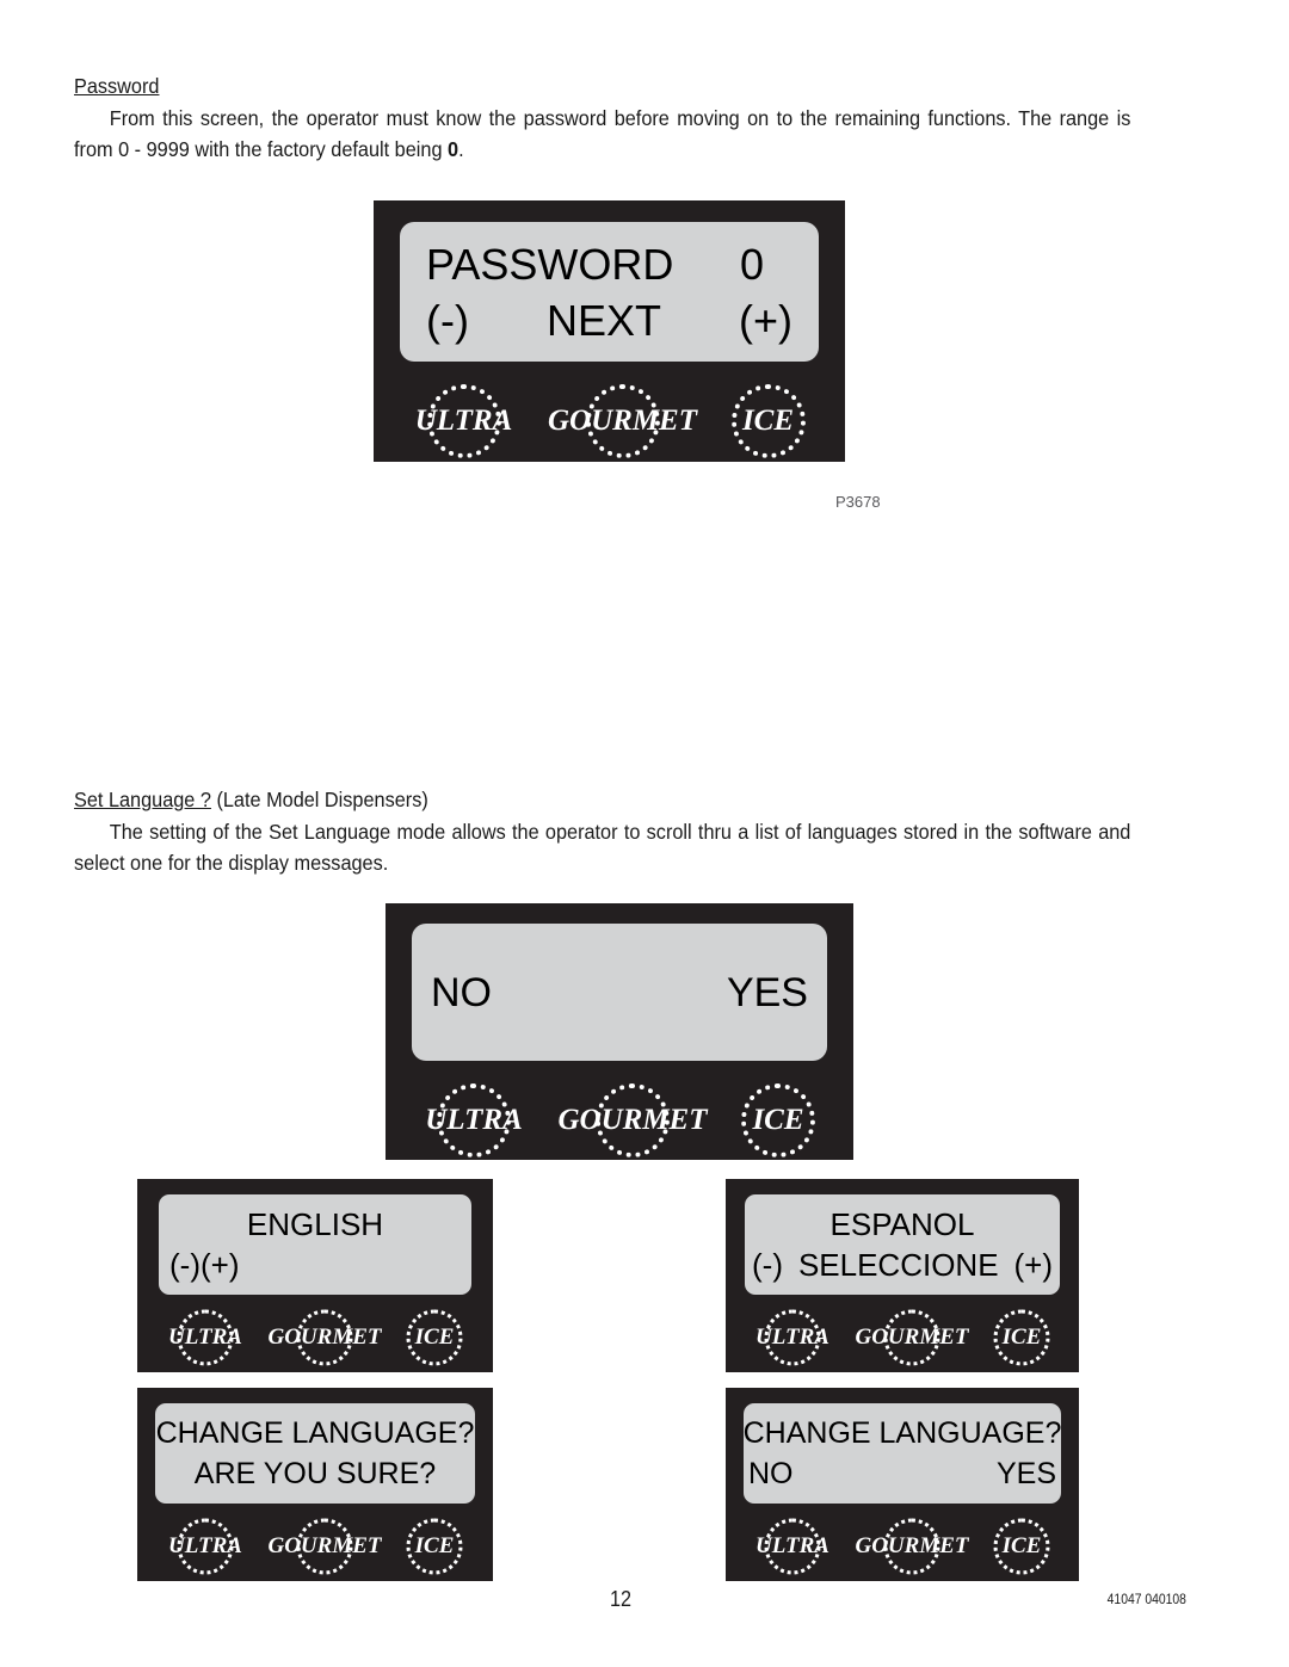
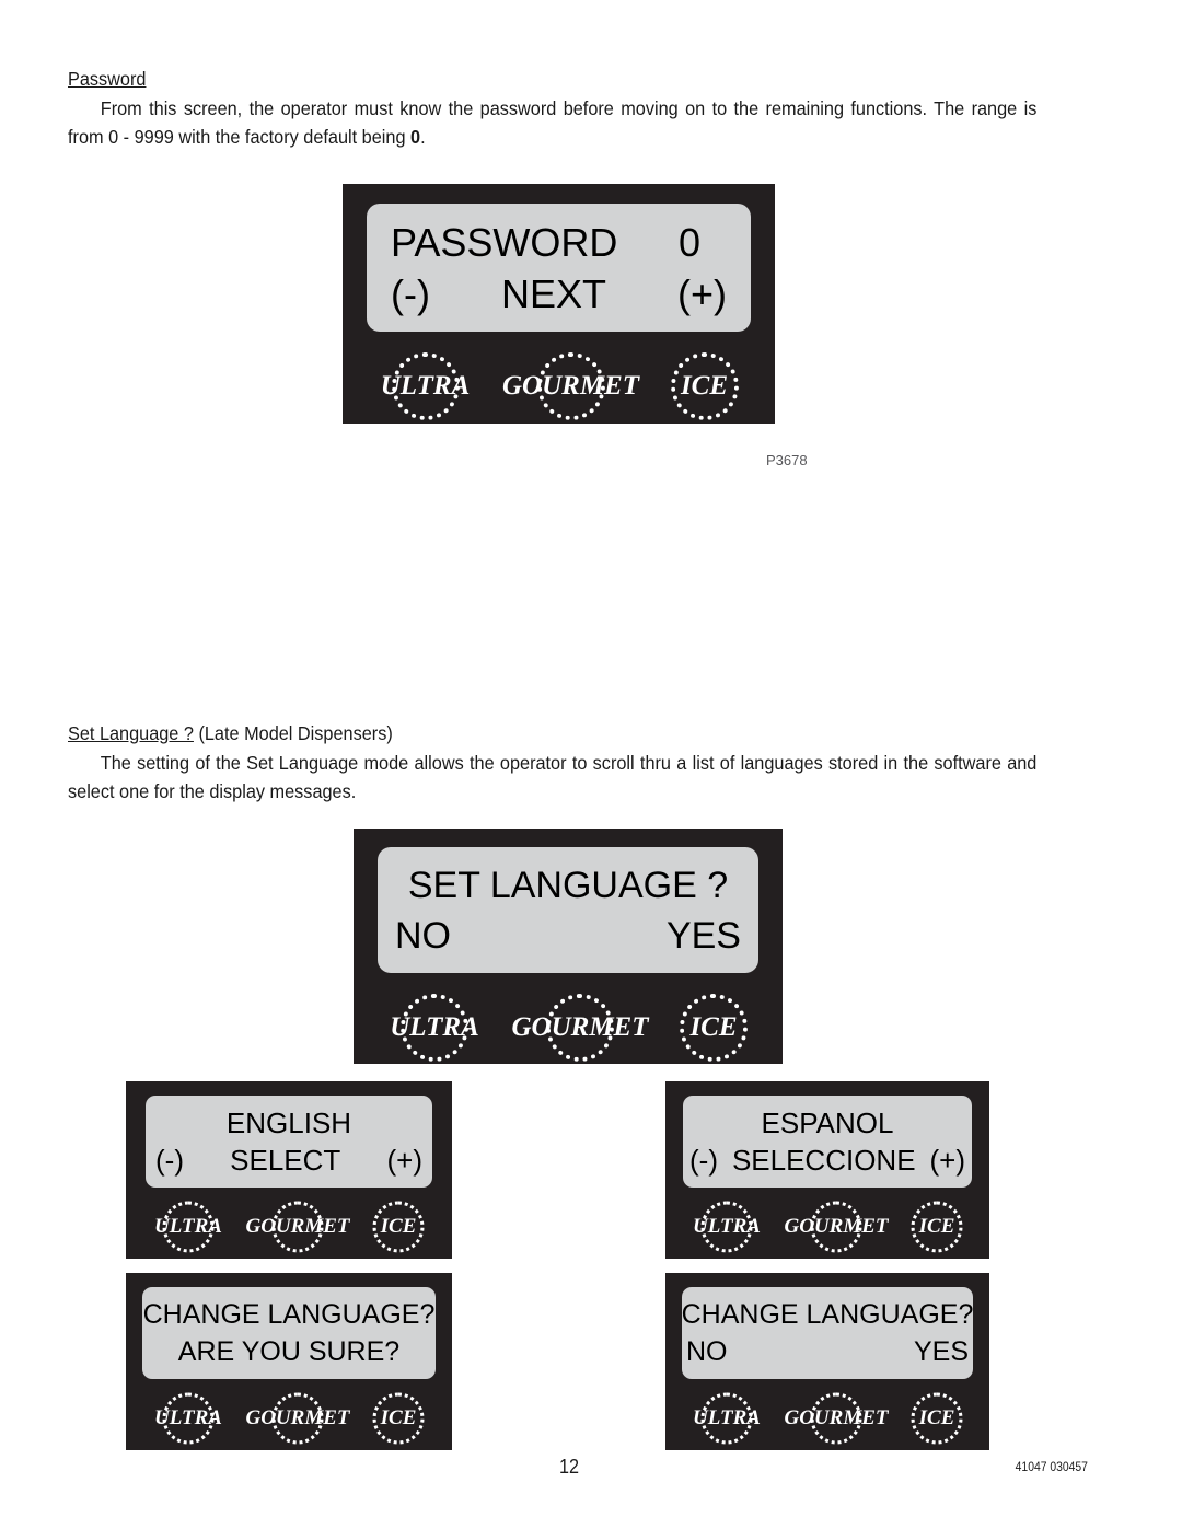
  Password
  From this screen, the operator must know the password before moving on to the remaining functions. The range is from 0 - 9999 with the factory default being 0.
  PASSWORD
  0
  (-)
  NEXT
  (+)
  ULTRA
  GOURMET
  ICE
  P3678
  Set Language ? (Late Model Dispensers)
  The setting of the Set Language mode allows the operator to scroll thru a list of languages stored in the software and select one for the display messages.
+ SET LANGUAGE ?
  NO
  YES
  ULTRA
  GOURMET
  ICE
  ENGLISH
  (-)
+ SELECT
  (+)
  ULTRA
  GOURMET
  ICE
  ESPANOL
  (-)
  SELECCIONE
  (+)
  ULTRA
  GOURMET
  ICE
  CHANGE LANGUAGE?
  ARE YOU SURE?
  ULTRA
  GOURMET
  ICE
  CHANGE LANGUAGE?
  NO
  YES
  ULTRA
  GOURMET
  ICE
  12
- 41047 040108
+ 41047 030457
